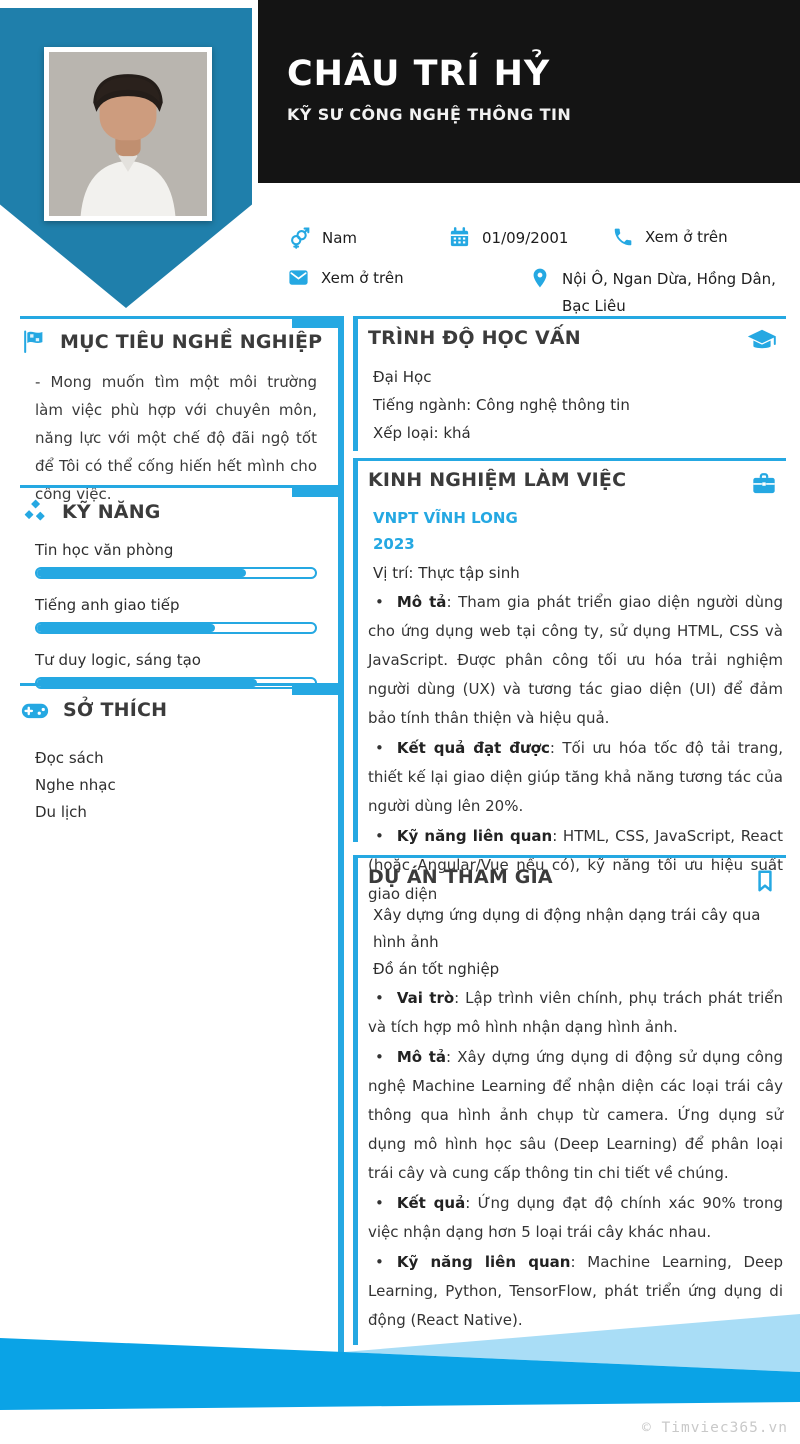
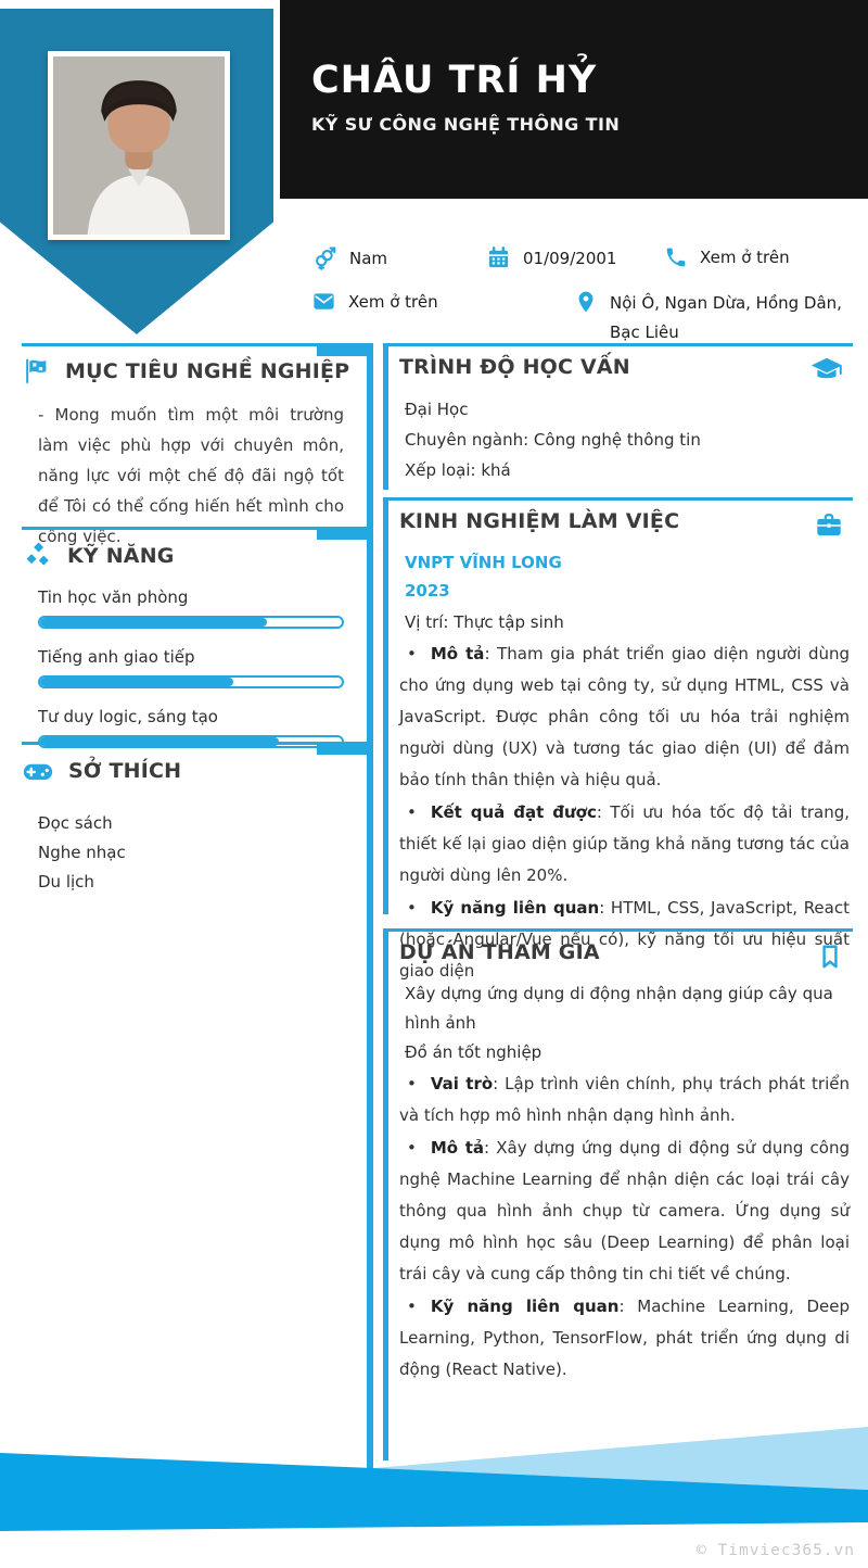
  CHÂU TRÍ HỶ
  KỸ SƯ CÔNG NGHỆ THÔNG TIN
  Nam
  01/09/2001
  Xem ở trên
  Xem ở trên
  Nội Ô, Ngan Dừa, Hồng Dân,
  Bạc Liêu
  MỤC TIÊU NGHỀ NGHIỆP
  - Mong muốn tìm một môi trường làm việc phù hợp với chuyên môn, năng lực với một chế độ đãi ngộ tốt để Tôi có thể cống hiến hết mình cho
  KỸ NĂNG
  Tin học văn phòng
  Tiếng anh giao tiếp
  Tư duy logic, sáng tạo
  SỞ THÍCH
  Đọc sách
  Nghe nhạc
  Du lịch
  TRÌNH ĐỘ HỌC VẤN
  Đại Học
- Tiếng ngành: Công nghệ thông tin
+ Chuyên ngành: Công nghệ thông tin
  Xếp loại: khá
  KINH NGHIỆM LÀM VIỆC
  VNPT VĨNH LONG
  2023
  Vị trí: Thực tập sinh
  • Mô tả: Tham gia phát triển giao diện người dùng cho ứng dụng web tại công ty, sử dụng HTML, CSS và JavaScript. Được phân công tối ưu hóa trải nghiệm người dùng (UX) và tương tác giao diện (UI) để đảm bảo tính thân thiện và hiệu quả.
  • Kết quả đạt được: Tối ưu hóa tốc độ tải trang, thiết kế lại giao diện giúp tăng khả năng tương tác của người dùng lên 20%.
  • Kỹ năng liên quan: HTML, CSS, JavaScript, React (hoặc Angular/Vue nếu có), kỹ năng tối ưu hiệu suất giao diện
  DỰ ÁN THAM GIA
- Xây dựng ứng dụng di động nhận dạng trái cây qua hình ảnh
+ Xây dựng ứng dụng di động nhận dạng giúp cây qua hình ảnh
  Đồ án tốt nghiệp
  • Vai trò: Lập trình viên chính, phụ trách phát triển và tích hợp mô hình nhận dạng hình ảnh.
  • Mô tả: Xây dựng ứng dụng di động sử dụng công nghệ Machine Learning để nhận diện các loại trái cây thông qua hình ảnh chụp từ camera. Ứng dụng sử dụng mô hình học sâu (Deep Learning) để phân loại trái cây và cung cấp thông tin chi tiết về chúng.
- • Kết quả: Ứng dụng đạt độ chính xác 90% trong việc nhận dạng hơn 5 loại trái cây khác nhau.
  • Kỹ năng liên quan: Machine Learning, Deep Learning, Python, TensorFlow, phát triển ứng dụng di động (React Native).
  © Timviec365.vn
